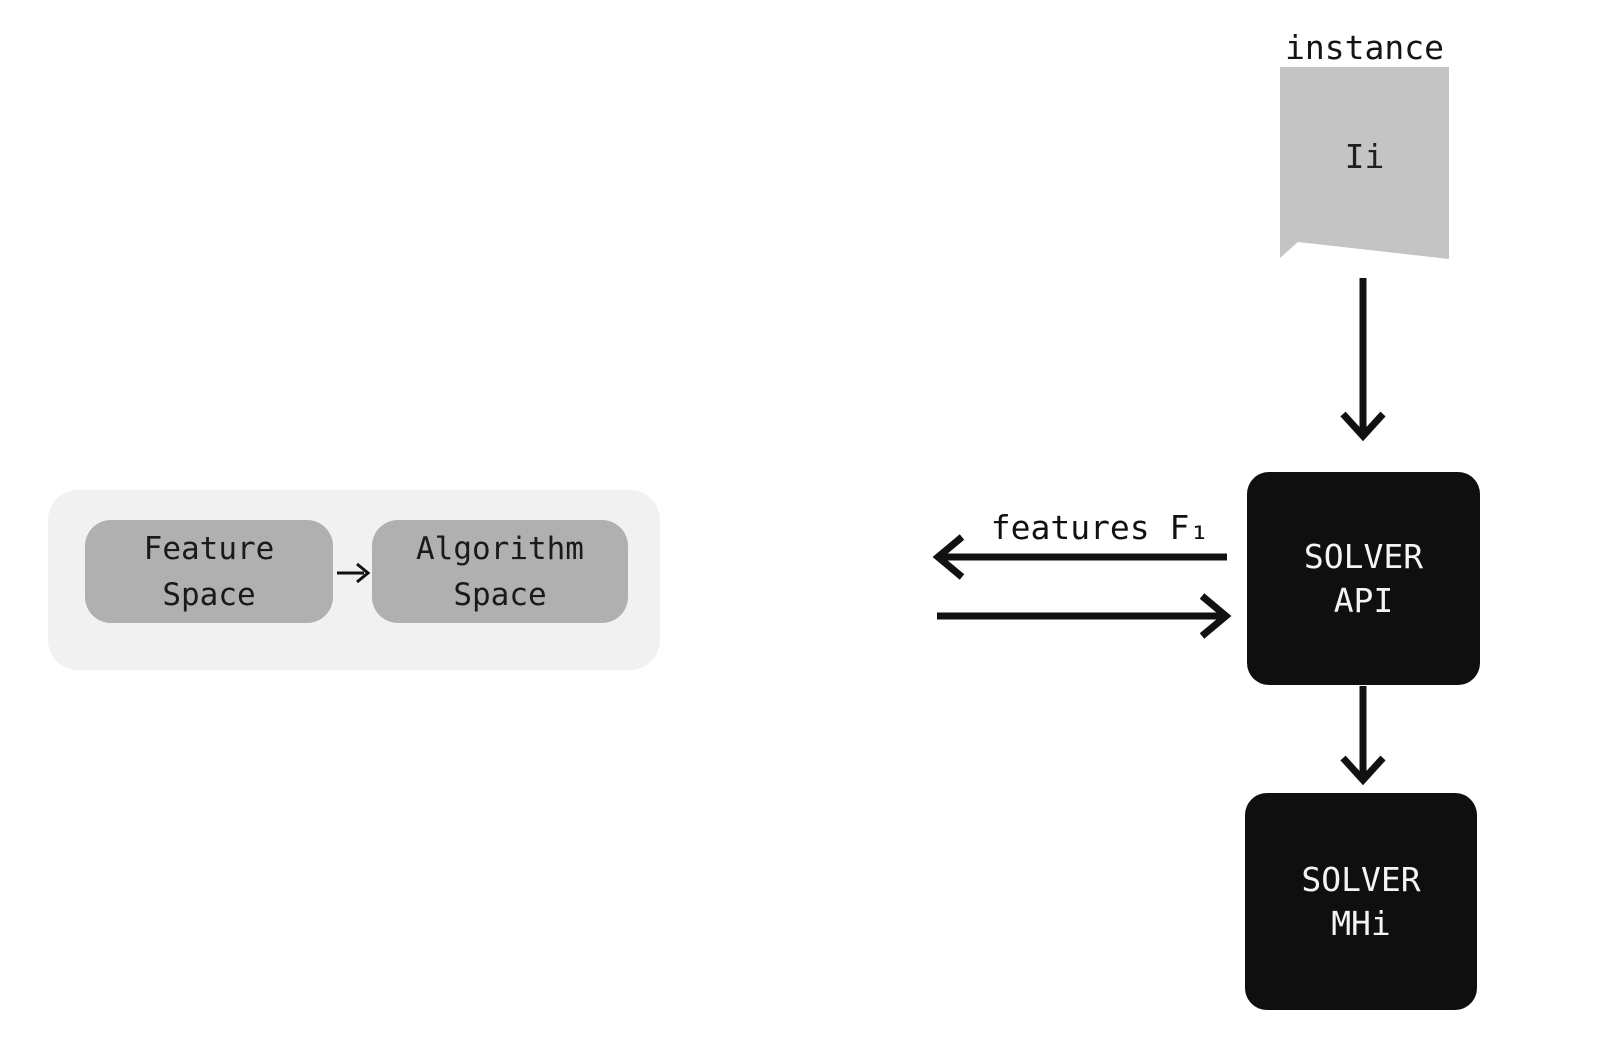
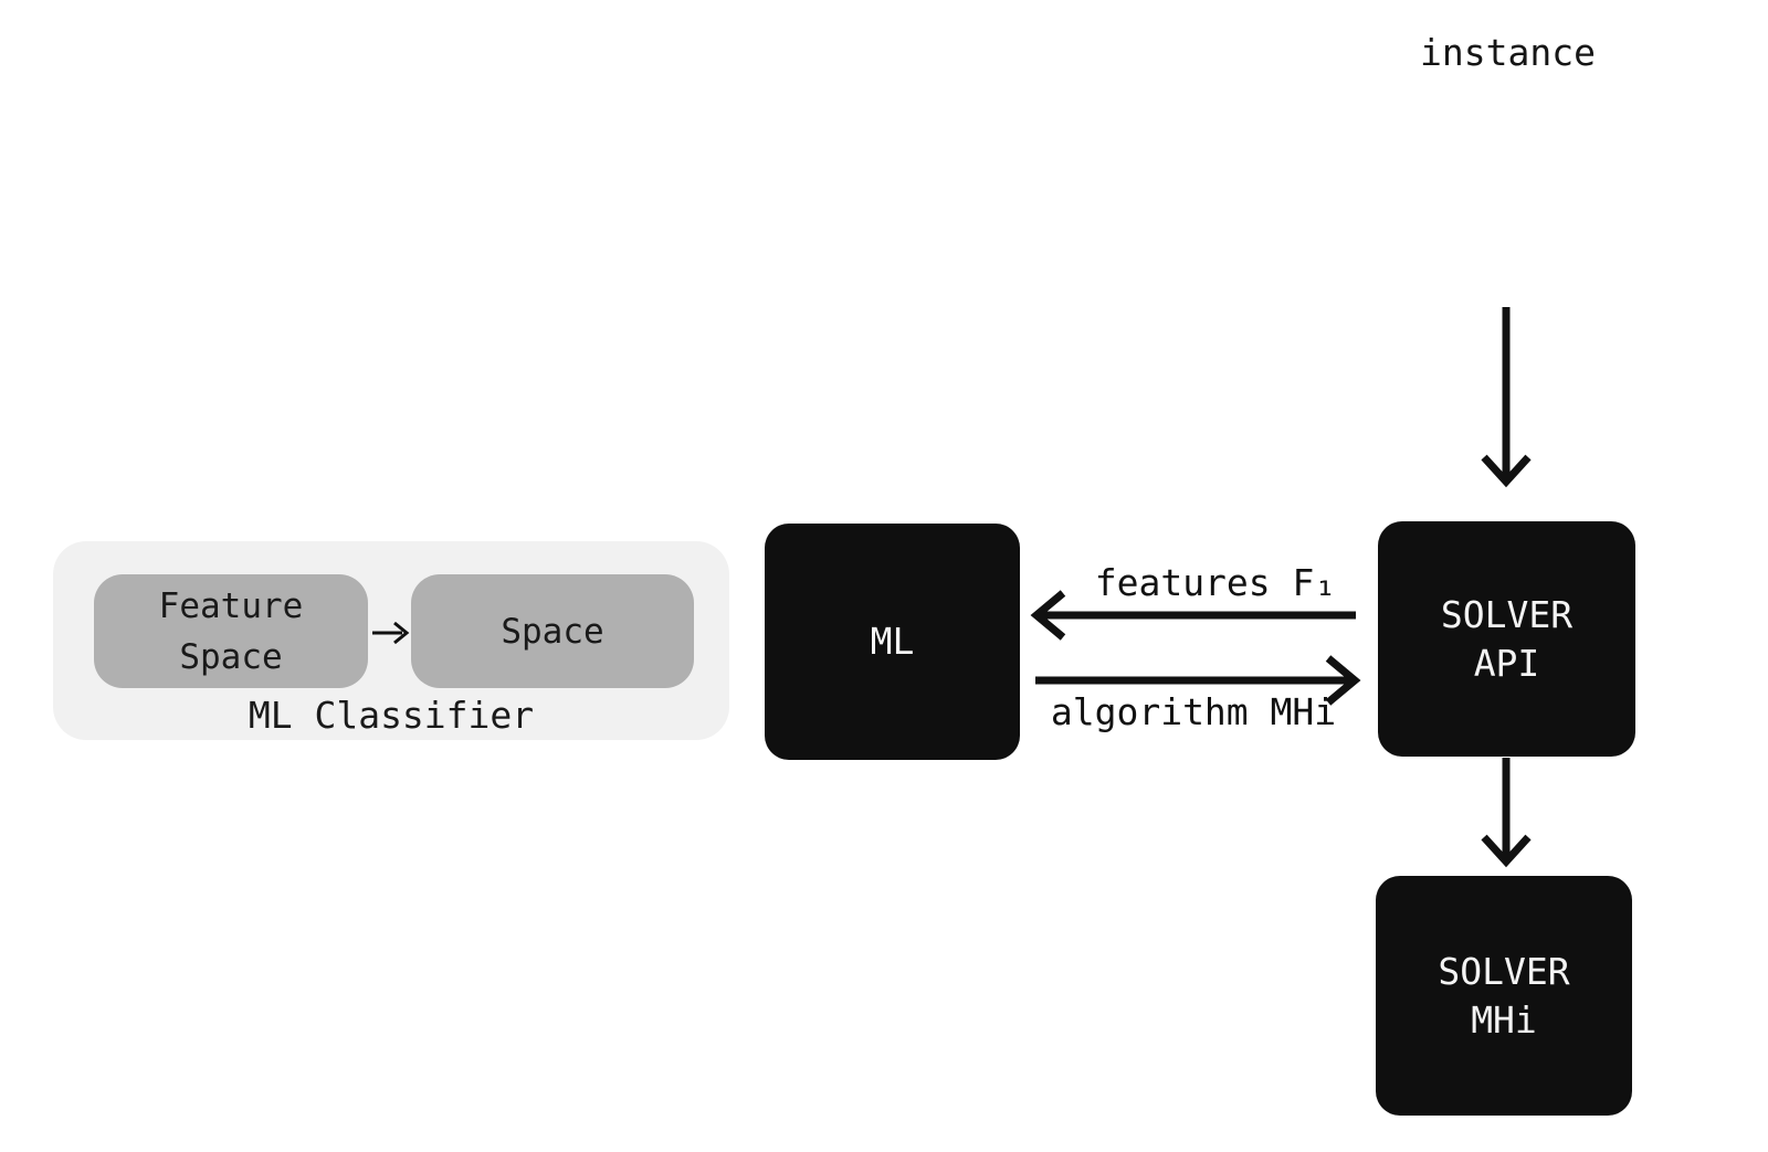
  instance
- Ii
  Feature
  Space
- Algorithm
  Space
+ ML Classifier
+ ML
  SOLVER
  API
  SOLVER
  MHi
  features F₁
+ algorithm MHi
